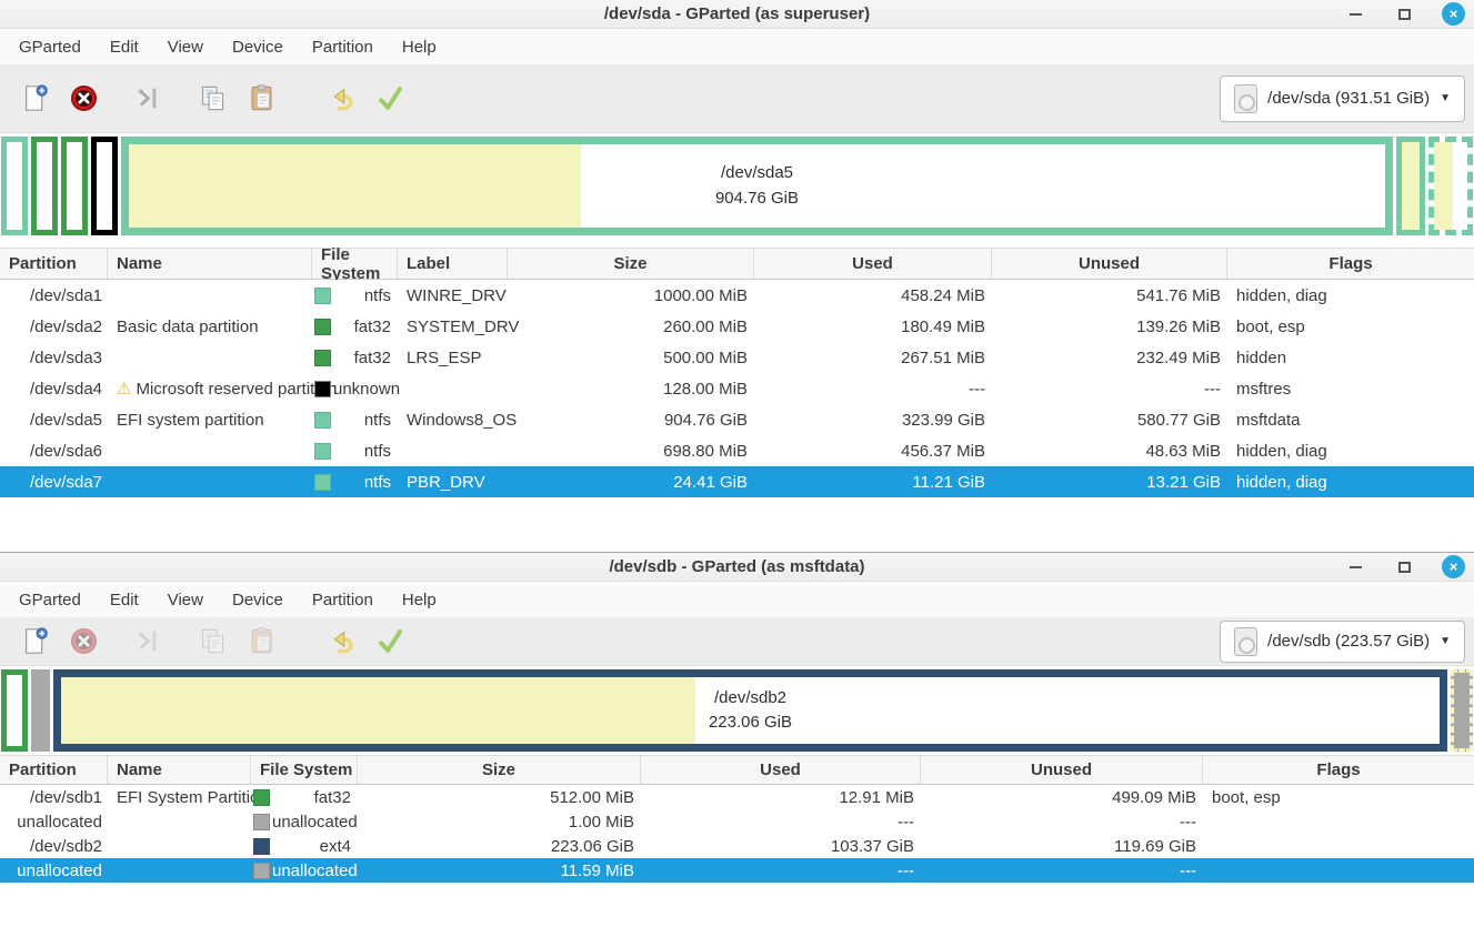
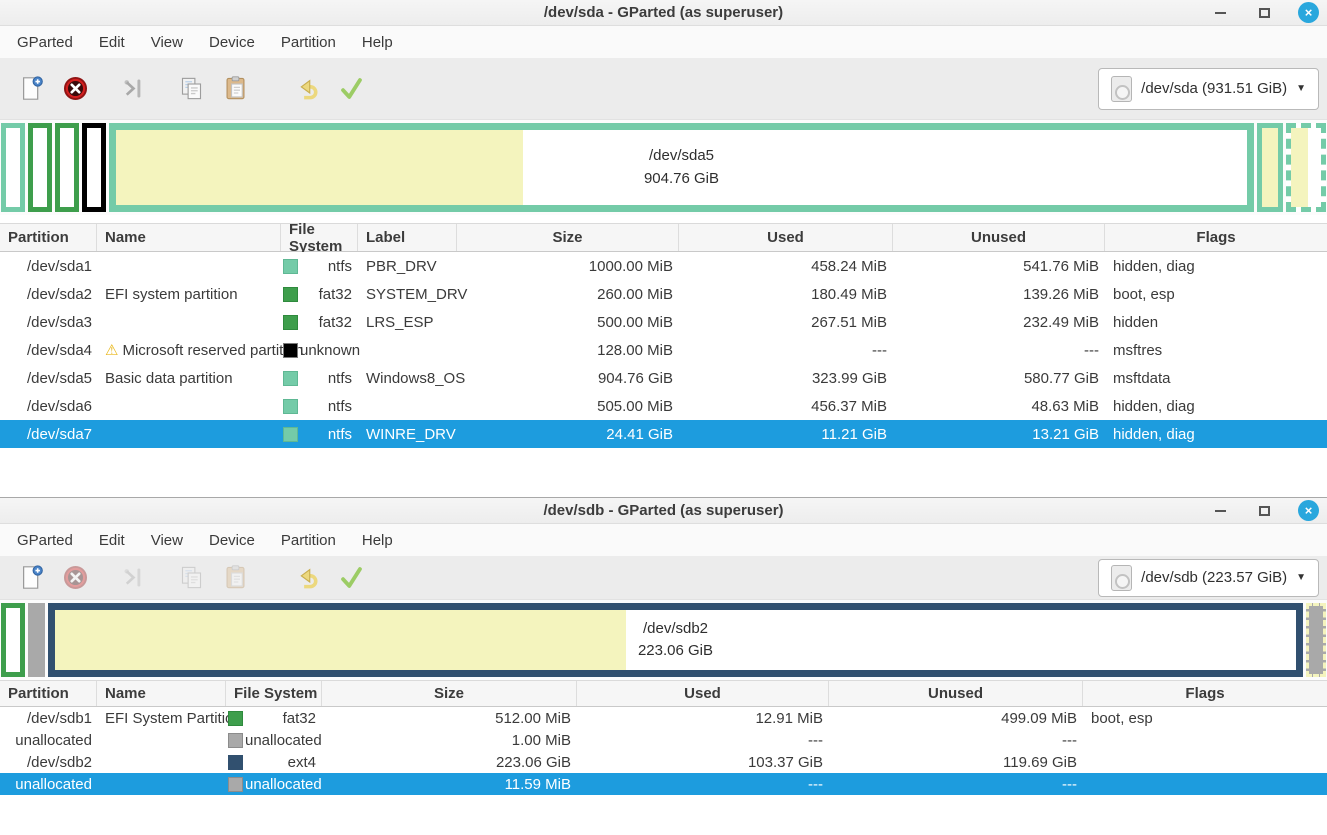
  /dev/sda - GParted (as superuser)
  ×
  GParted
  Edit
  View
  Device
  Partition
  Help
  /dev/sda (931.51 GiB)
  ▼
  /dev/sda5
  904.76 GiB
  Partition
  Name
  File System
  Label
  Size
  Used
  Unused
  Flags
  /dev/sda1
  ntfs
- WINRE_DRV
+ PBR_DRV
  1000.00 MiB
  458.24 MiB
  541.76 MiB
  hidden, diag
  /dev/sda2
- Basic data partition
+ EFI system partition
  fat32
  SYSTEM_DRV
  260.00 MiB
  180.49 MiB
  139.26 MiB
  boot, esp
  /dev/sda3
  fat32
  LRS_ESP
  500.00 MiB
  267.51 MiB
  232.49 MiB
  hidden
  /dev/sda4
  ⚠ Microsoft reserved partitn
  unknown
  128.00 MiB
  ---
  ---
  msftres
  /dev/sda5
- EFI system partition
+ Basic data partition
  ntfs
  Windows8_OS
  904.76 GiB
  323.99 GiB
  580.77 GiB
  msftdata
  /dev/sda6
  ntfs
- 698.80 MiB
+ 505.00 MiB
  456.37 MiB
  48.63 MiB
  hidden, diag
  /dev/sda7
  ntfs
- PBR_DRV
+ WINRE_DRV
  24.41 GiB
  11.21 GiB
  13.21 GiB
  hidden, diag
- /dev/sdb - GParted (as msftdata)
+ /dev/sdb - GParted (as superuser)
  ×
  GParted
  Edit
  View
  Device
  Partition
  Help
  /dev/sdb (223.57 GiB)
  ▼
  /dev/sdb2
  223.06 GiB
  Partition
  Name
  File System
  Size
  Used
  Unused
  Flags
  /dev/sdb1
  EFI System Partiti
  fat32
  512.00 MiB
  12.91 MiB
  499.09 MiB
  boot, esp
  unallocated
  unallocated
  1.00 MiB
  ---
  ---
  /dev/sdb2
  ext4
  223.06 GiB
  103.37 GiB
  119.69 GiB
  unallocated
  unallocated
  11.59 MiB
  ---
  ---
